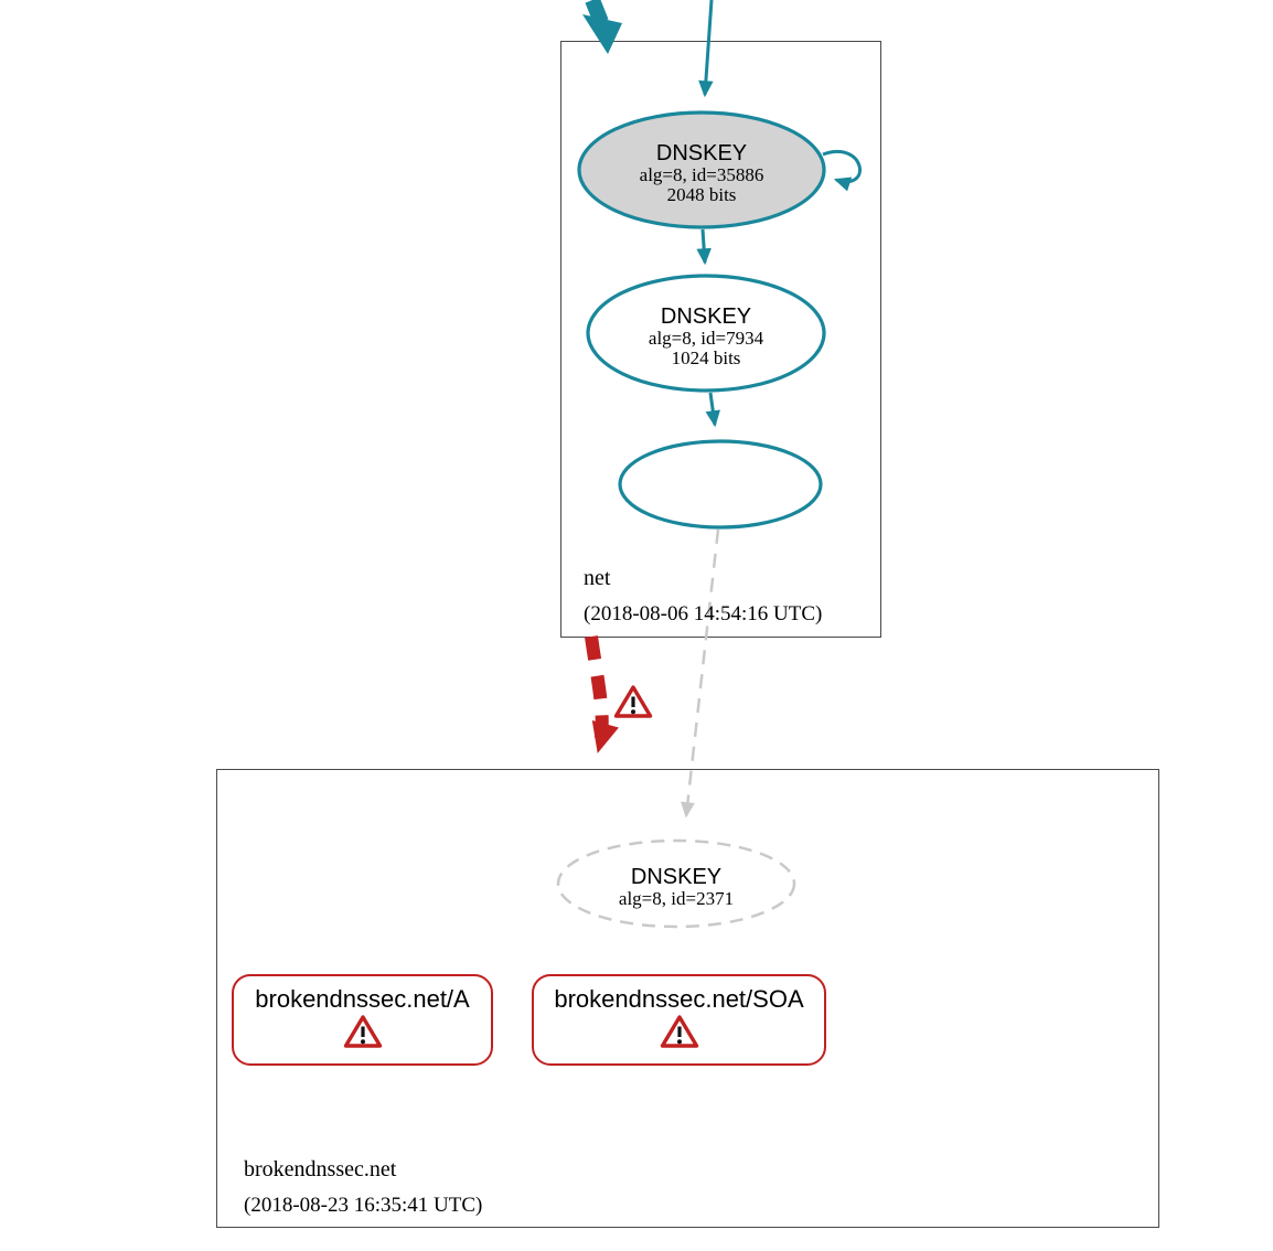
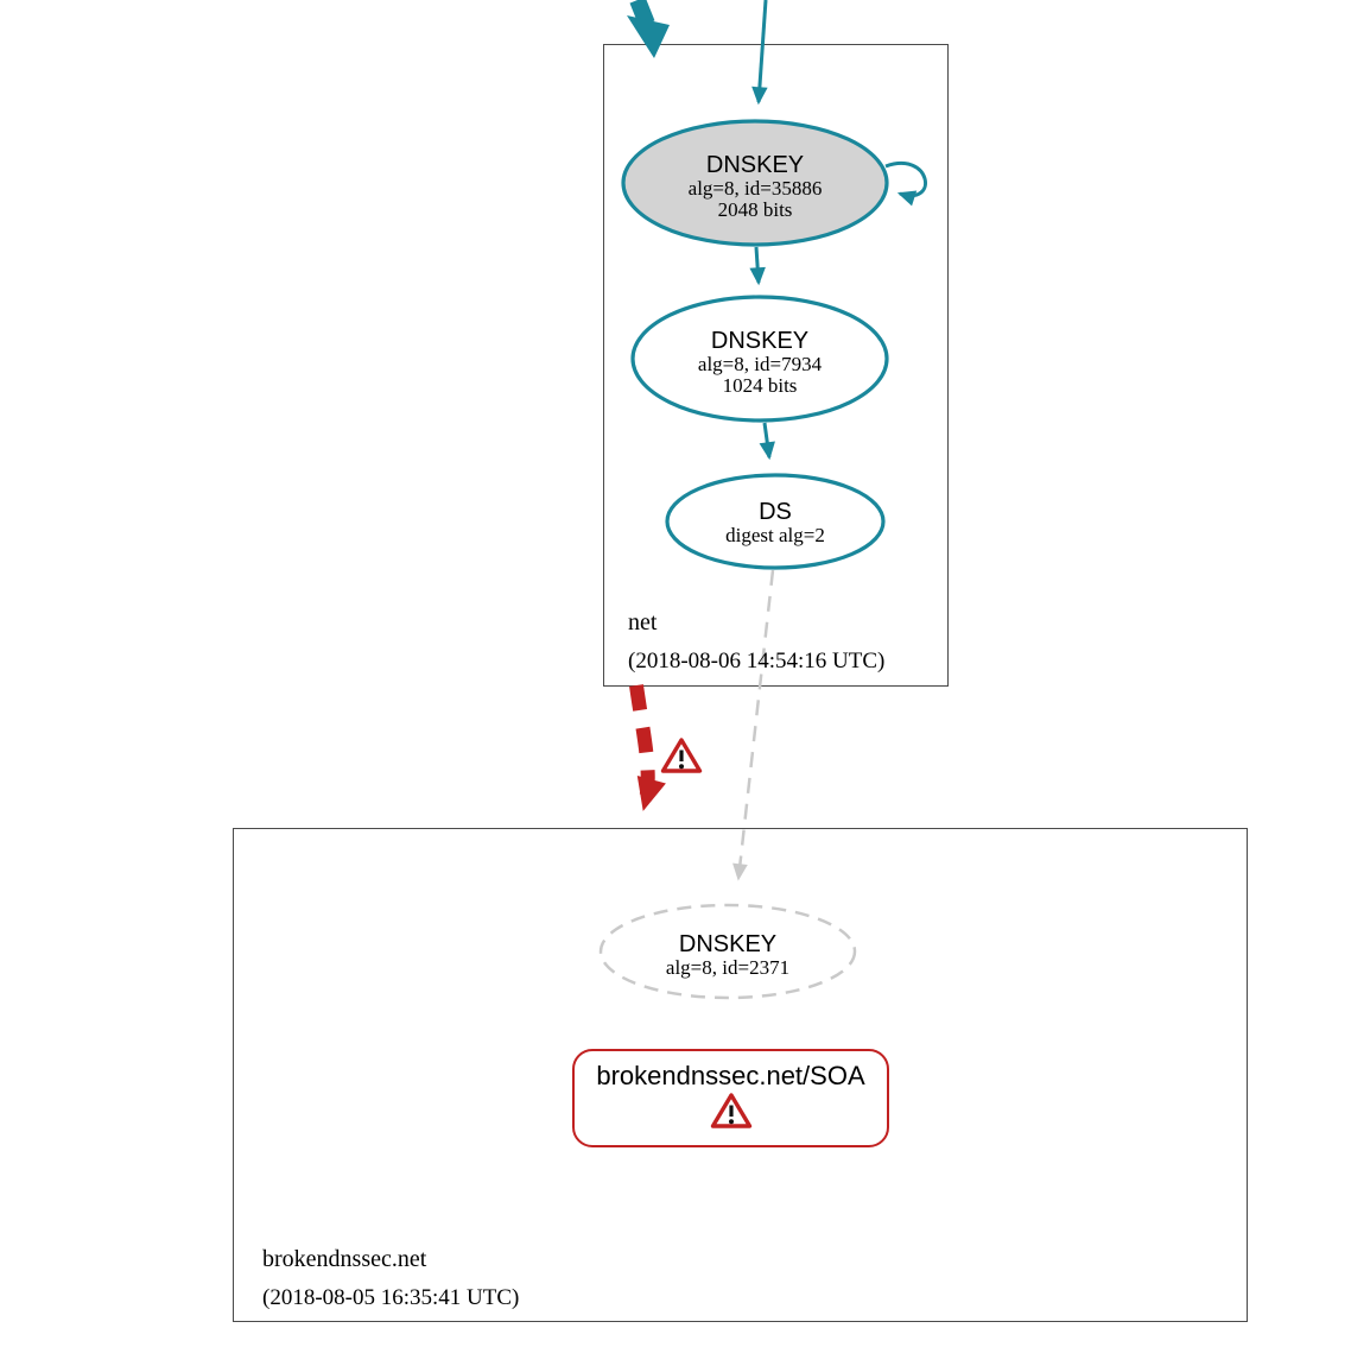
  DNSKEY
  alg=8, id=35886
  2048 bits
  DNSKEY
  alg=8, id=7934
  1024 bits
+ DS
+ digest alg=2
  DNSKEY
  alg=8, id=2371
- brokendnssec.net/A
  brokendnssec.net/SOA
  net
  (2018-08-06 14:54:16 UTC)
  brokendnssec.net
- (2018-08-23 16:35:41 UTC)
+ (2018-08-05 16:35:41 UTC)
